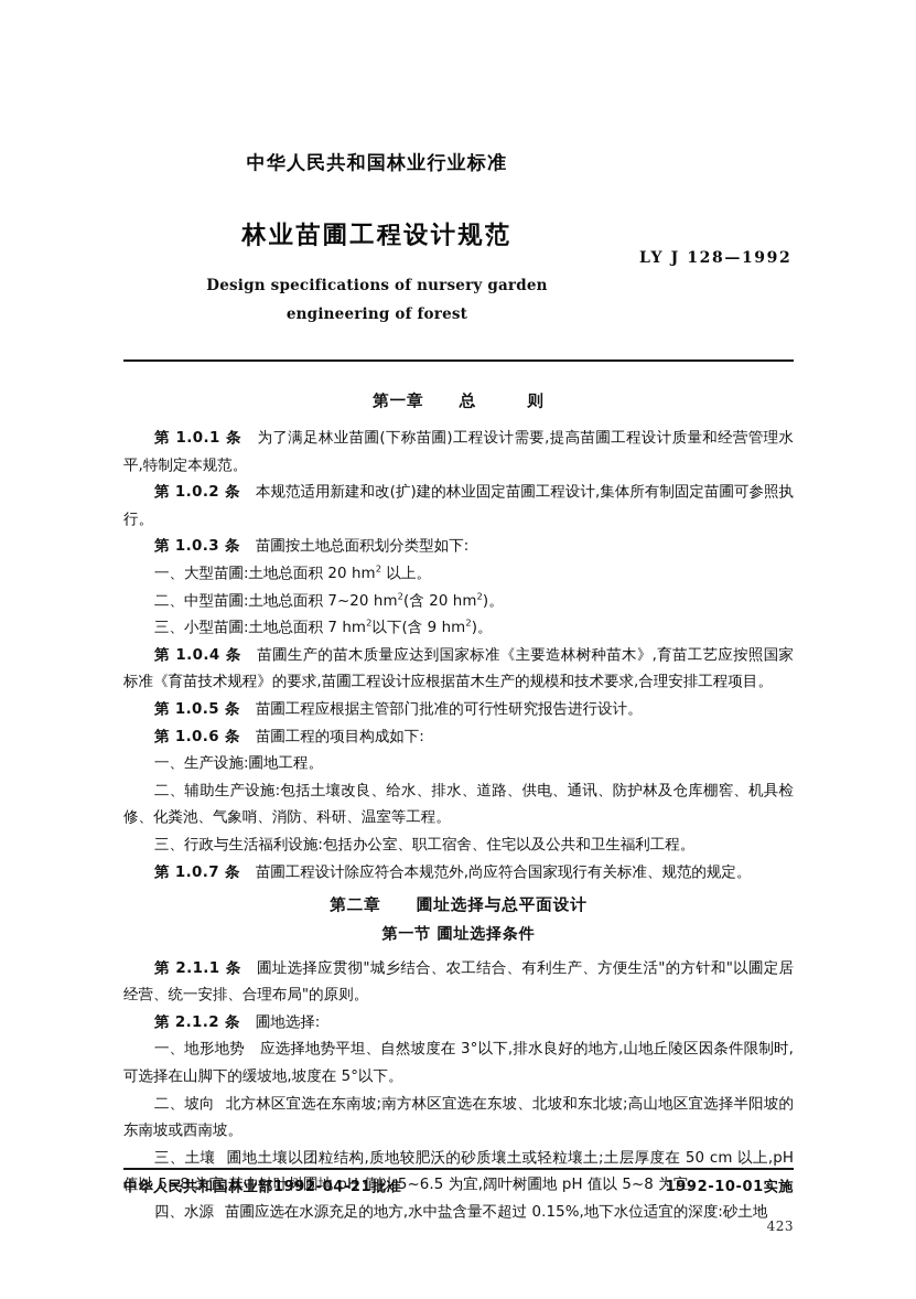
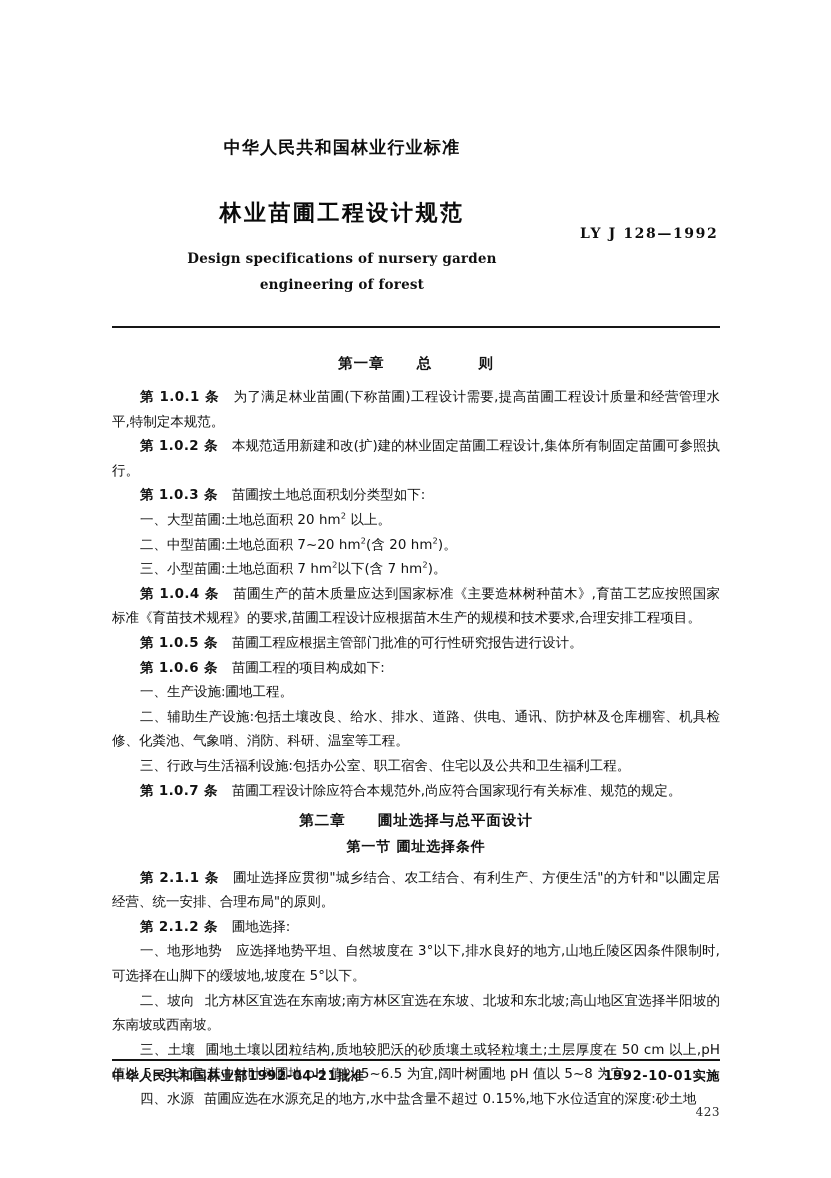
  中华人民共和国林业行业标准
  林业苗圃工程设计规范
  LY J 128—1992
  Design specifications of nursery garden
  engineering of forest
  第一章 总 则
  第 1.0.1 条 为了满足林业苗圃(下称苗圃)工程设计需要,提高苗圃工程设计质量和经营管理水平,特制定本规范。
  第 1.0.2 条 本规范适用新建和改(扩)建的林业固定苗圃工程设计,集体所有制固定苗圃可参照执行。
  第 1.0.3 条 苗圃按土地总面积划分类型如下:
  一、大型苗圃:土地总面积 20 hm2 以上。
  二、中型苗圃:土地总面积 7~20 hm2(含 20 hm2)。
- 三、小型苗圃:土地总面积 7 hm2以下(含 9 hm2)。
+ 三、小型苗圃:土地总面积 7 hm2以下(含 7 hm2)。
  第 1.0.4 条 苗圃生产的苗木质量应达到国家标准《主要造林树种苗木》,育苗工艺应按照国家标准《育苗技术规程》的要求,苗圃工程设计应根据苗木生产的规模和技术要求,合理安排工程项目。
  第 1.0.5 条 苗圃工程应根据主管部门批准的可行性研究报告进行设计。
  第 1.0.6 条 苗圃工程的项目构成如下:
  一、生产设施:圃地工程。
  二、辅助生产设施:包括土壤改良、给水、排水、道路、供电、通讯、防护林及仓库棚窖、机具检修、化粪池、气象哨、消防、科研、温室等工程。
  三、行政与生活福利设施:包括办公室、职工宿舍、住宅以及公共和卫生福利工程。
  第 1.0.7 条 苗圃工程设计除应符合本规范外,尚应符合国家现行有关标准、规范的规定。
  第二章 圃址选择与总平面设计
  第一节 圃址选择条件
  第 2.1.1 条 圃址选择应贯彻"城乡结合、农工结合、有利生产、方便生活"的方针和"以圃定居经营、统一安排、合理布局"的原则。
  第 2.1.2 条 圃地选择:
  一、地形地势 应选择地势平坦、自然坡度在 3°以下,排水良好的地方,山地丘陵区因条件限制时,可选择在山脚下的缓坡地,坡度在 5°以下。
  二、坡向 北方林区宜选在东南坡;南方林区宜选在东坡、北坡和东北坡;高山地区宜选择半阳坡的东南坡或西南坡。
  三、土壤 圃地土壤以团粒结构,质地较肥沃的砂质壤土或轻粒壤土;土层厚度在 50 cm 以上,pH 值以 5~8 为宜,其中针叶树圃地 pH 值以 5~6.5 为宜,阔叶树圃地 pH 值以 5~8 为宜。
  四、水源 苗圃应选在水源充足的地方,水中盐含量不超过 0.15%,地下水位适宜的深度:砂土地
  中华人民共和国林业部1992-04-21批准
  1992-10-01实施
  423
